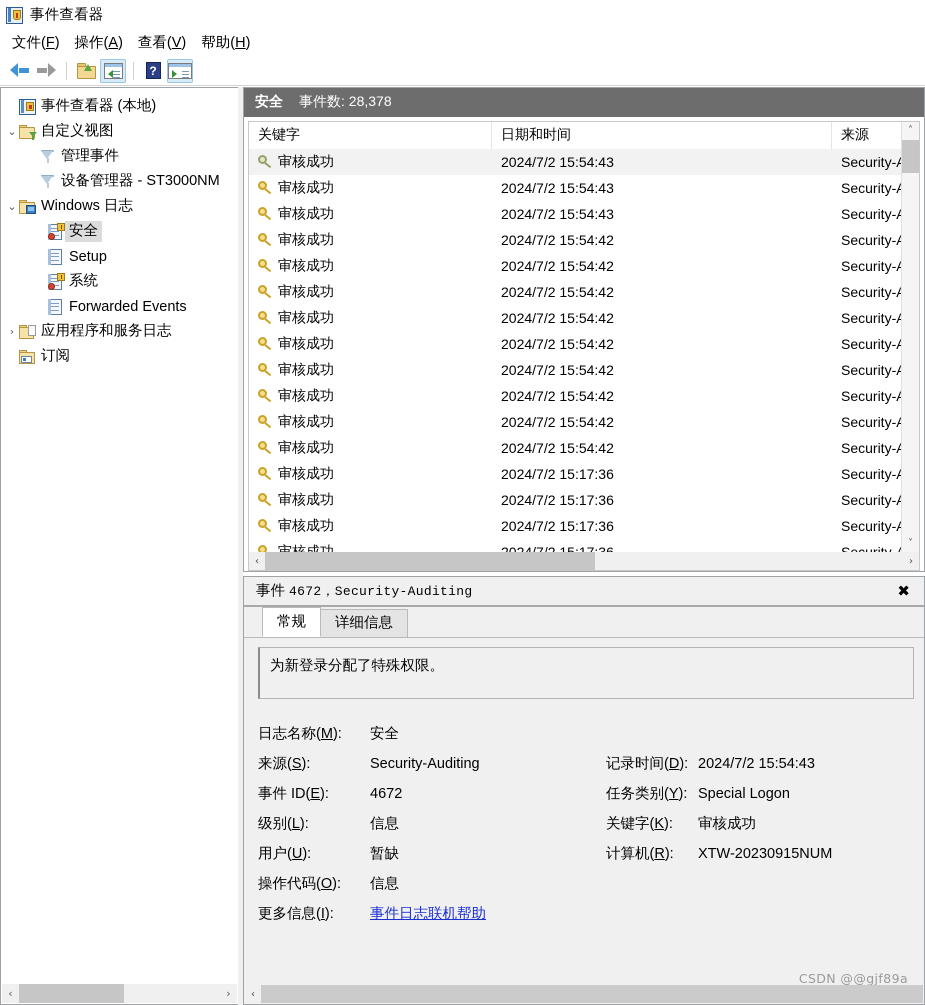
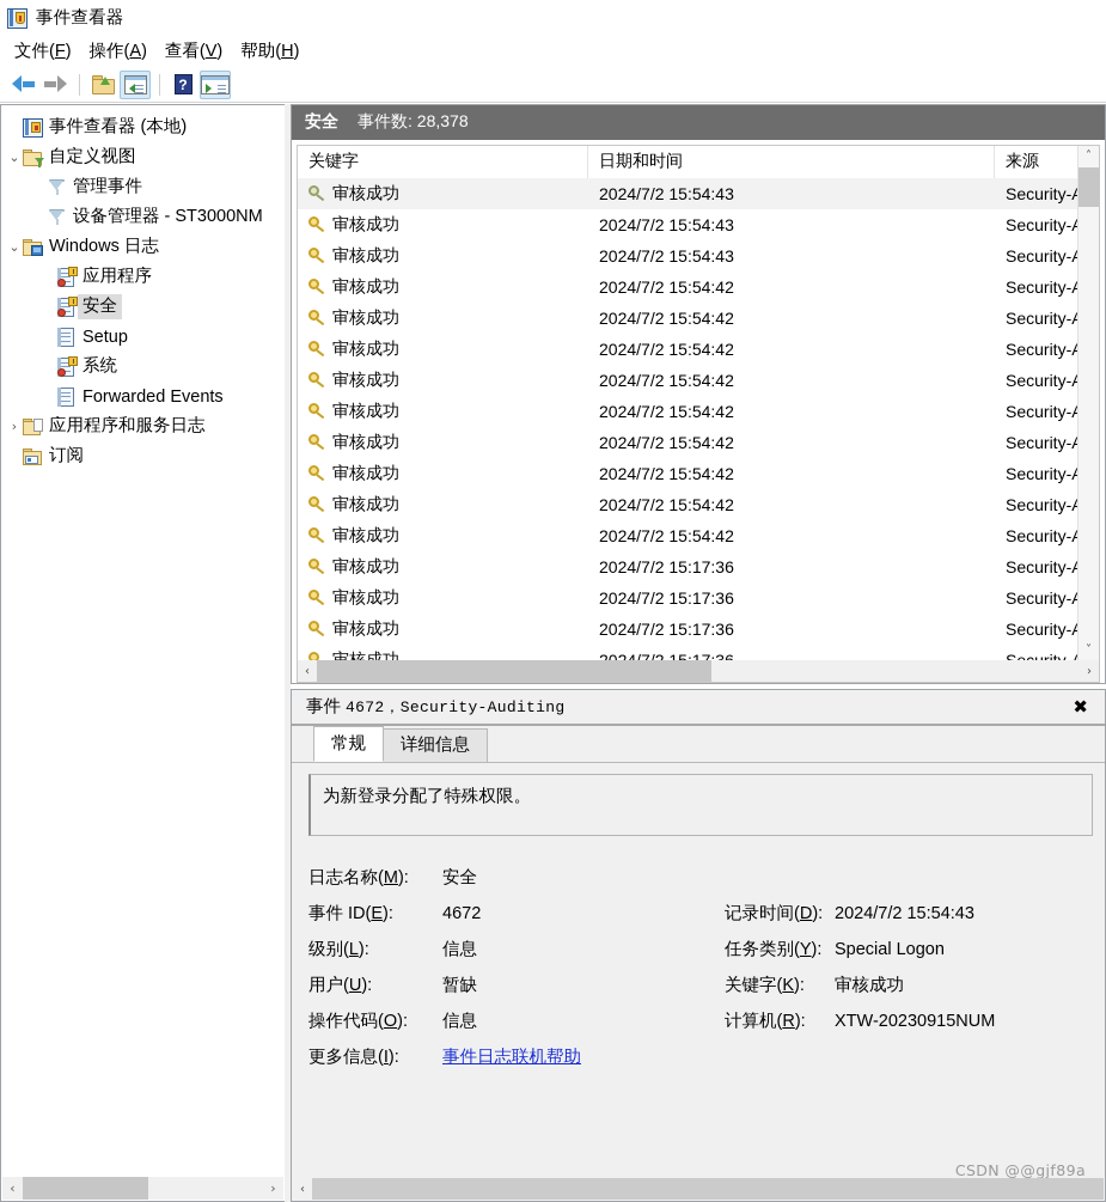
  事件查看器
  文件(F)
  操作(A)
  查看(V)
  帮助(H)
  ?
  事件查看器 (本地)
  ⌄
  自定义视图
  管理事件
  设备管理器 - ST3000NM
  ⌄
  Windows 日志
+ 应用程序
  安全
  Setup
  系统
  Forwarded Events
  ›
  应用程序和服务日志
  订阅
  ‹
  ›
  安全
  事件数: 28,378
  关键字
  日期和时间
  来源
  审核成功
  2024/7/2 15:54:43
  Security-
  审核成功
  2024/7/2 15:54:43
  Security-
  审核成功
  2024/7/2 15:54:43
  Security-
  审核成功
  2024/7/2 15:54:42
  Security-
  审核成功
  2024/7/2 15:54:42
  Security-
  审核成功
  2024/7/2 15:54:42
  Security-
  审核成功
  2024/7/2 15:54:42
  Security-
  审核成功
  2024/7/2 15:54:42
  Security-
  审核成功
  2024/7/2 15:54:42
  Security-
  审核成功
  2024/7/2 15:54:42
  Security-
  审核成功
  2024/7/2 15:54:42
  Security-
  审核成功
  2024/7/2 15:54:42
  Security-
  审核成功
  2024/7/2 15:17:36
  Security-
  审核成功
  2024/7/2 15:17:36
  Security-
  审核成功
  2024/7/2 15:17:36
  Security-
  审核成功
  ˄
  ˅
  ‹
  ›
  事件 4672，Security-Auditing
  ✖
  常规
  详细信息
  为新登录分配了特殊权限。
  日志名称(M):
  安全
- 来源(S):
- Security-Auditing
  事件 ID(E):
  4672
  级别(L):
  信息
  用户(U):
  暂缺
  操作代码(O):
  信息
  更多信息(I):
  事件日志联机帮助
  记录时间(D):
  2024/7/2 15:54:43
  任务类别(Y):
  Special Logon
  关键字(K):
  审核成功
  计算机(R):
  XTW-20230915NUM
  CSDN @@gjf89a
  ‹
